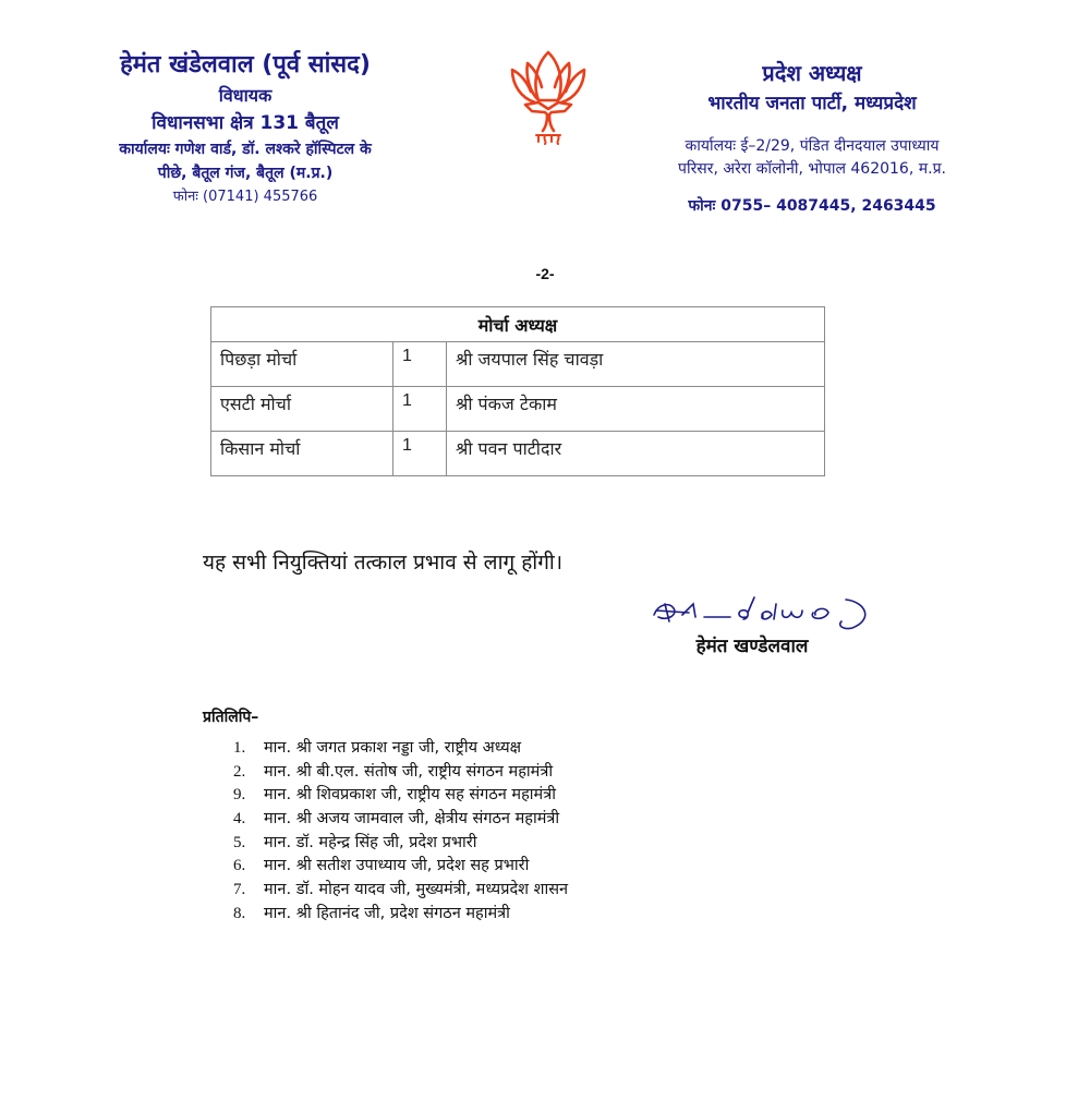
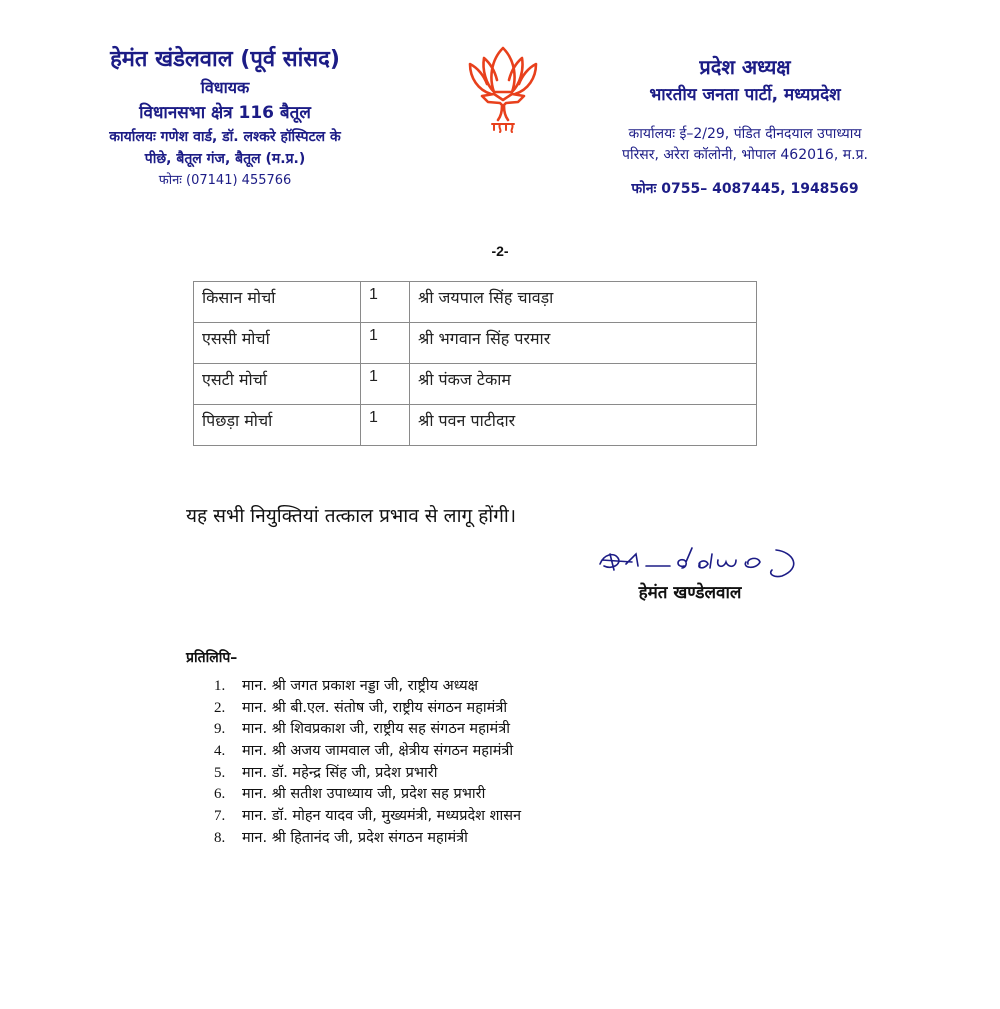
  हेमंत खंडेलवाल (पूर्व सांसद)
  विधायक
- विधानसभा क्षेत्र 131 बैतूल
+ विधानसभा क्षेत्र 116 बैतूल
  कार्यालयः गणेश वार्ड, डॉ. लश्करे हॉस्पिटल के
  पीछे, बैतूल गंज, बैतूल (म.प्र.)
  फोनः (07141) 455766
  प्रदेश अध्यक्ष
  भारतीय जनता पार्टी, मध्यप्रदेश
  कार्यालयः ई–2/29, पंडित दीनदयाल उपाध्याय
  परिसर, अरेरा कॉलोनी, भोपाल 462016, म.प्र.
- फोनः 0755– 4087445, 2463445
+ फोनः 0755– 4087445, 1948569
  -2-
- मोर्चा अध्यक्ष
- पिछड़ा मोर्चा	1	श्री जयपाल सिंह चावड़ा
+ किसान मोर्चा	1	श्री जयपाल सिंह चावड़ा
+ एससी मोर्चा	1	श्री भगवान सिंह परमार
  एसटी मोर्चा	1	श्री पंकज टेकाम
- किसान मोर्चा	1	श्री पवन पाटीदार
+ पिछड़ा मोर्चा	1	श्री पवन पाटीदार
  यह सभी नियुक्तियां तत्काल प्रभाव से लागू होंगी।
  हेमंत खण्डेलवाल
  प्रतिलिपि–
  1.
  मान. श्री जगत प्रकाश नड्डा जी, राष्ट्रीय अध्यक्ष
  2.
  मान. श्री बी.एल. संतोष जी, राष्ट्रीय संगठन महामंत्री
  9.
  मान. श्री शिवप्रकाश जी, राष्ट्रीय सह संगठन महामंत्री
  4.
  मान. श्री अजय जामवाल जी, क्षेत्रीय संगठन महामंत्री
  5.
  मान. डॉ. महेन्द्र सिंह जी, प्रदेश प्रभारी
  6.
  मान. श्री सतीश उपाध्याय जी, प्रदेश सह प्रभारी
  7.
  मान. डॉ. मोहन यादव जी, मुख्यमंत्री, मध्यप्रदेश शासन
  8.
  मान. श्री हितानंद जी, प्रदेश संगठन महामंत्री
